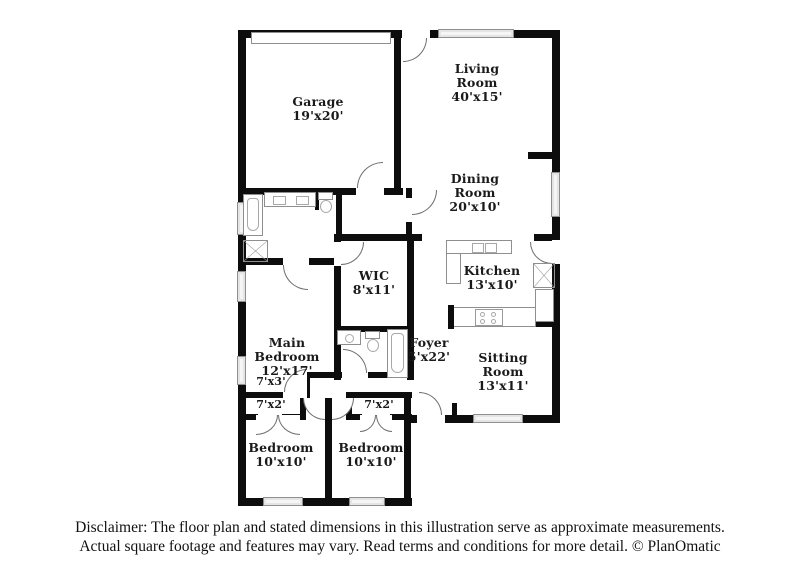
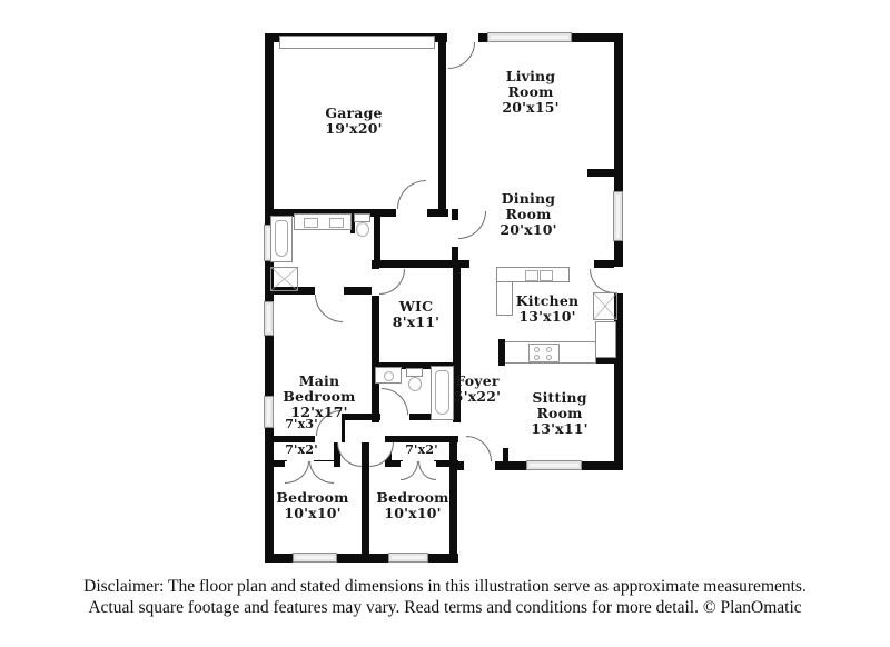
  Garage
  19'x20'
  Living Room
- 40'x15'
+ 20'x15'
  Dining Room
  20'x10'
  WIC
  8'x11'
  Main Bedroom
  12'x17'
  Kitchen
  13'x10'
  Foyer
  5'x22'
  Sitting Room
  13'x11'
  Bedroom
  10'x10'
  Bedroom
  10'x10'
  7'x3'
  7'x2'
  7'x2'
  Disclaimer: The floor plan and stated dimensions in this illustration serve as approximate measurements.
  Actual square footage and features may vary. Read terms and conditions for more detail. © PlanOmatic
